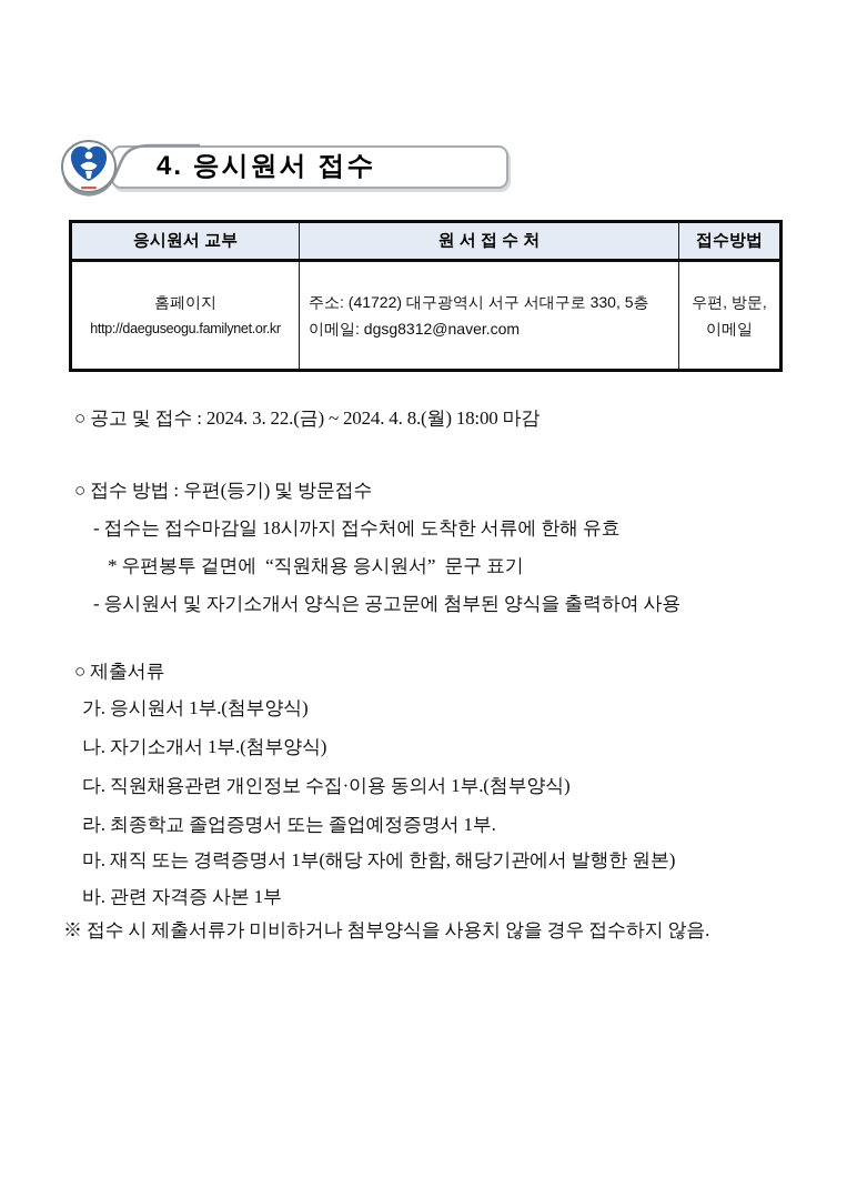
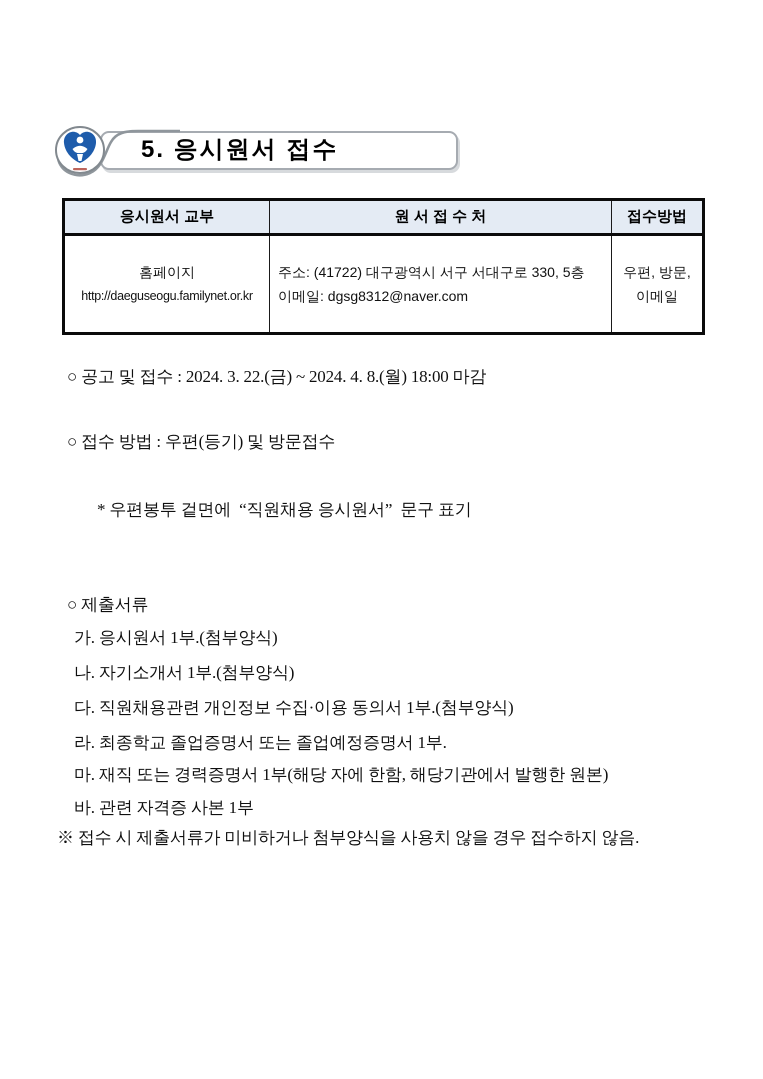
- 4. 응시원서 접수
+ 5. 응시원서 접수
  응시원서 교부	원 서 접 수 처	접수방법
  홈페이지 http://daeguseogu.familynet.or.kr	주소: (41722) 대구광역시 서구 서대구로 330, 5층 이메일: dgsg8312@naver.com	우편, 방문, 이메일
  ○ 공고 및 접수 : 2024. 3. 22.(금) ~ 2024. 4. 8.(월) 18:00 마감
  ○ 접수 방법 : 우편(등기) 및 방문접수
- - 접수는 접수마감일 18시까지 접수처에 도착한 서류에 한해 유효
  * 우편봉투 겉면에 “직원채용 응시원서” 문구 표기
- - 응시원서 및 자기소개서 양식은 공고문에 첨부된 양식을 출력하여 사용
  ○ 제출서류
  가. 응시원서 1부.(첨부양식)
  나. 자기소개서 1부.(첨부양식)
  다. 직원채용관련 개인정보 수집·이용 동의서 1부.(첨부양식)
  라. 최종학교 졸업증명서 또는 졸업예정증명서 1부.
  마. 재직 또는 경력증명서 1부(해당 자에 한함, 해당기관에서 발행한 원본)
  바. 관련 자격증 사본 1부
  ※ 접수 시 제출서류가 미비하거나 첨부양식을 사용치 않을 경우 접수하지 않음.
